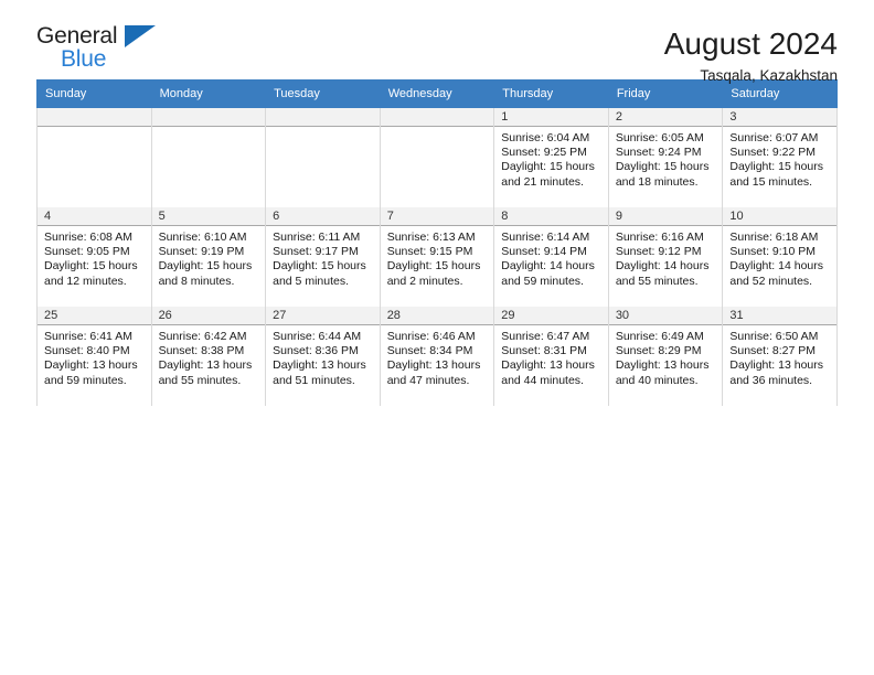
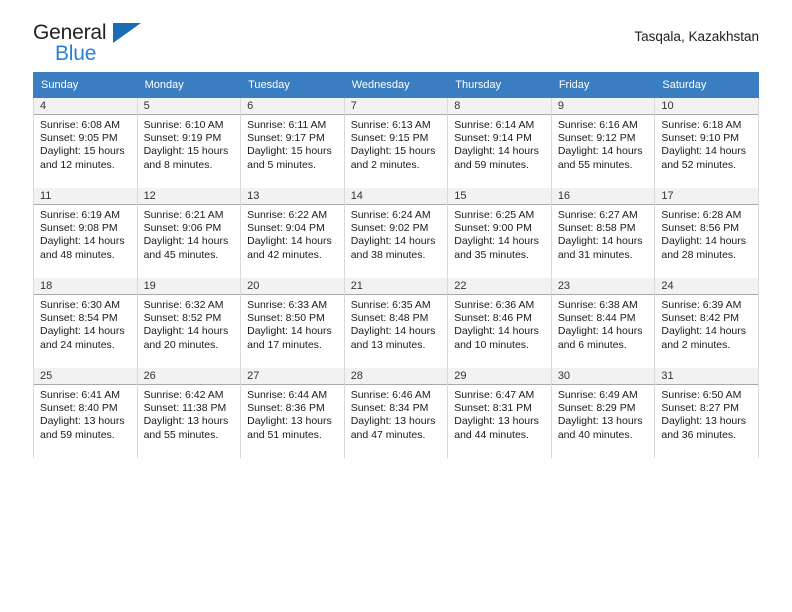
  General
  Blue
- August 2024
  Tasqala, Kazakhstan
  Sunday	Monday	Tuesday	Wednesday	Thursday	Friday	Saturday
- 				1Sunrise: 6:04 AMSunset: 9:25 PMDaylight: 15 hoursand 21 minutes.	2Sunrise: 6:05 AMSunset: 9:24 PMDaylight: 15 hoursand 18 minutes.	3Sunrise: 6:07 AMSunset: 9:22 PMDaylight: 15 hoursand 15 minutes.
  4Sunrise: 6:08 AMSunset: 9:05 PMDaylight: 15 hoursand 12 minutes.	5Sunrise: 6:10 AMSunset: 9:19 PMDaylight: 15 hoursand 8 minutes.	6Sunrise: 6:11 AMSunset: 9:17 PMDaylight: 15 hoursand 5 minutes.	7Sunrise: 6:13 AMSunset: 9:15 PMDaylight: 15 hoursand 2 minutes.	8Sunrise: 6:14 AMSunset: 9:14 PMDaylight: 14 hoursand 59 minutes.	9Sunrise: 6:16 AMSunset: 9:12 PMDaylight: 14 hoursand 55 minutes.	10Sunrise: 6:18 AMSunset: 9:10 PMDaylight: 14 hoursand 52 minutes.
+ 11Sunrise: 6:19 AMSunset: 9:08 PMDaylight: 14 hoursand 48 minutes.	12Sunrise: 6:21 AMSunset: 9:06 PMDaylight: 14 hoursand 45 minutes.	13Sunrise: 6:22 AMSunset: 9:04 PMDaylight: 14 hoursand 42 minutes.	14Sunrise: 6:24 AMSunset: 9:02 PMDaylight: 14 hoursand 38 minutes.	15Sunrise: 6:25 AMSunset: 9:00 PMDaylight: 14 hoursand 35 minutes.	16Sunrise: 6:27 AMSunset: 8:58 PMDaylight: 14 hoursand 31 minutes.	17Sunrise: 6:28 AMSunset: 8:56 PMDaylight: 14 hoursand 28 minutes.
+ 18Sunrise: 6:30 AMSunset: 8:54 PMDaylight: 14 hoursand 24 minutes.	19Sunrise: 6:32 AMSunset: 8:52 PMDaylight: 14 hoursand 20 minutes.	20Sunrise: 6:33 AMSunset: 8:50 PMDaylight: 14 hoursand 17 minutes.	21Sunrise: 6:35 AMSunset: 8:48 PMDaylight: 14 hoursand 13 minutes.	22Sunrise: 6:36 AMSunset: 8:46 PMDaylight: 14 hoursand 10 minutes.	23Sunrise: 6:38 AMSunset: 8:44 PMDaylight: 14 hoursand 6 minutes.	24Sunrise: 6:39 AMSunset: 8:42 PMDaylight: 14 hoursand 2 minutes.
- 25Sunrise: 6:41 AMSunset: 8:40 PMDaylight: 13 hoursand 59 minutes.	26Sunrise: 6:42 AMSunset: 8:38 PMDaylight: 13 hoursand 55 minutes.	27Sunrise: 6:44 AMSunset: 8:36 PMDaylight: 13 hoursand 51 minutes.	28Sunrise: 6:46 AMSunset: 8:34 PMDaylight: 13 hoursand 47 minutes.	29Sunrise: 6:47 AMSunset: 8:31 PMDaylight: 13 hoursand 44 minutes.	30Sunrise: 6:49 AMSunset: 8:29 PMDaylight: 13 hoursand 40 minutes.	31Sunrise: 6:50 AMSunset: 8:27 PMDaylight: 13 hoursand 36 minutes.
+ 25Sunrise: 6:41 AMSunset: 8:40 PMDaylight: 13 hoursand 59 minutes.	26Sunrise: 6:42 AMSunset: 11:38 PMDaylight: 13 hoursand 55 minutes.	27Sunrise: 6:44 AMSunset: 8:36 PMDaylight: 13 hoursand 51 minutes.	28Sunrise: 6:46 AMSunset: 8:34 PMDaylight: 13 hoursand 47 minutes.	29Sunrise: 6:47 AMSunset: 8:31 PMDaylight: 13 hoursand 44 minutes.	30Sunrise: 6:49 AMSunset: 8:29 PMDaylight: 13 hoursand 40 minutes.	31Sunrise: 6:50 AMSunset: 8:27 PMDaylight: 13 hoursand 36 minutes.
